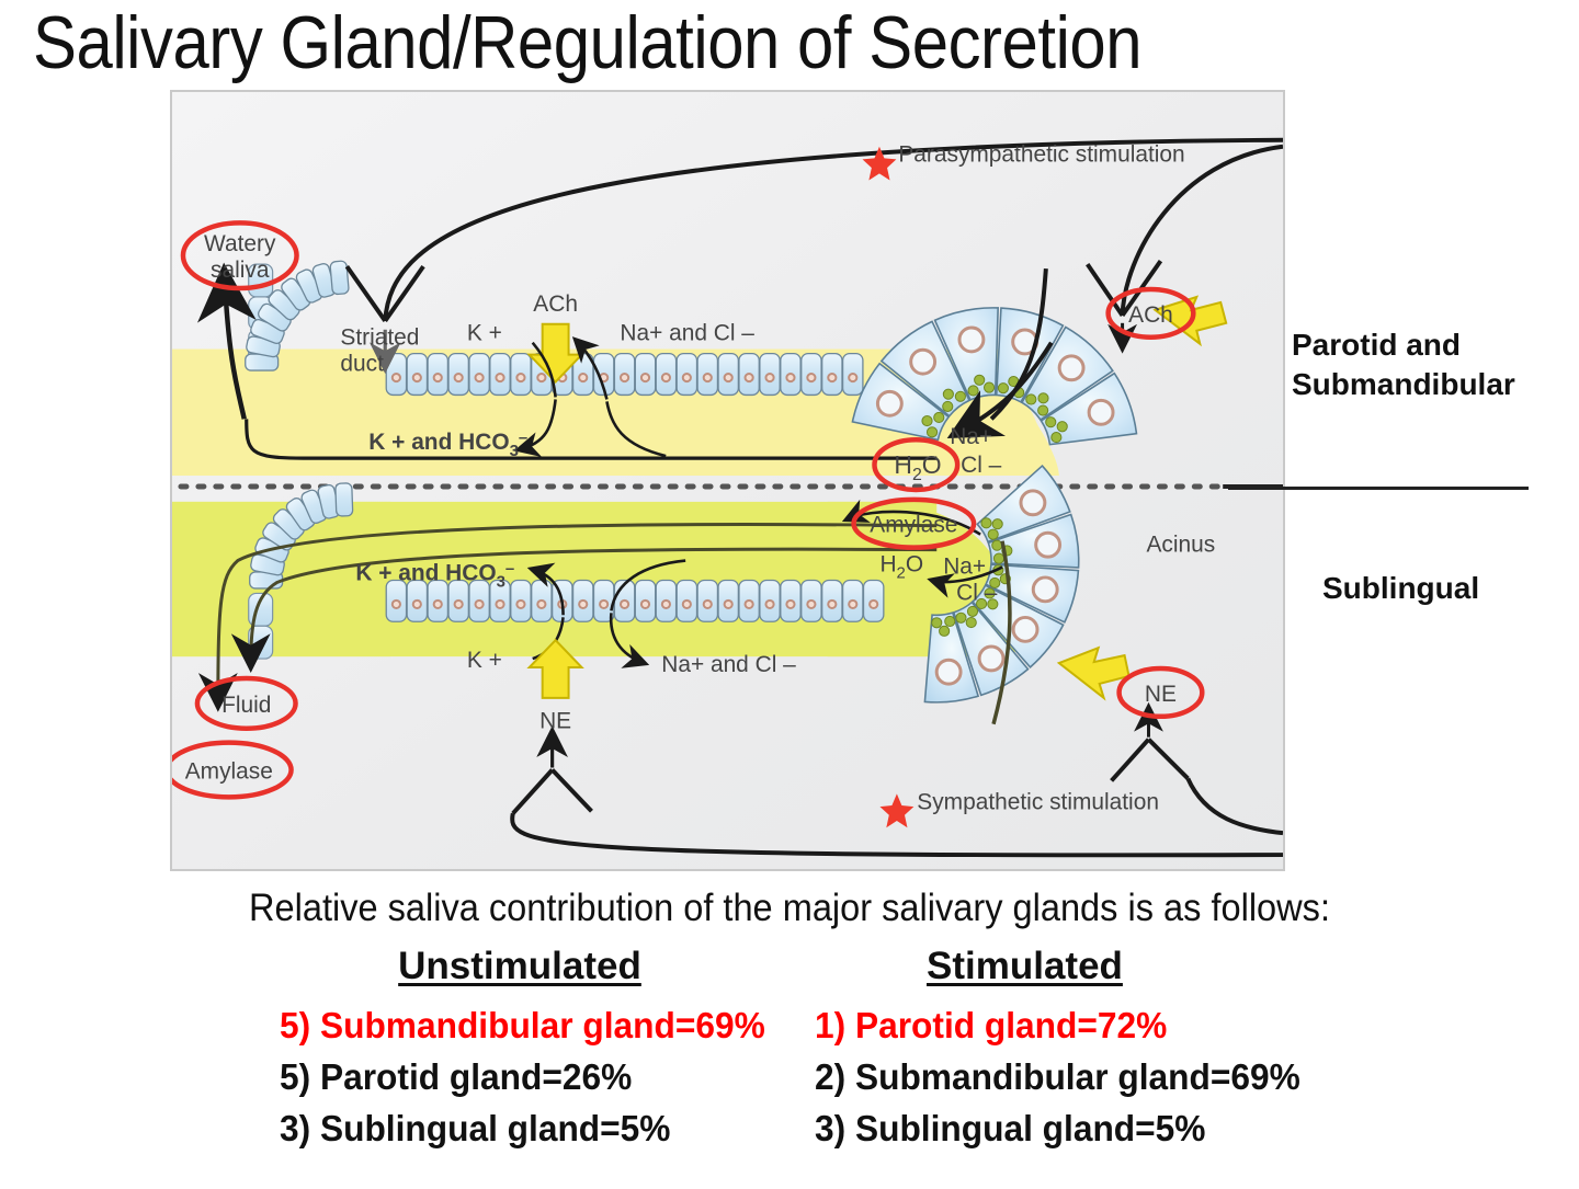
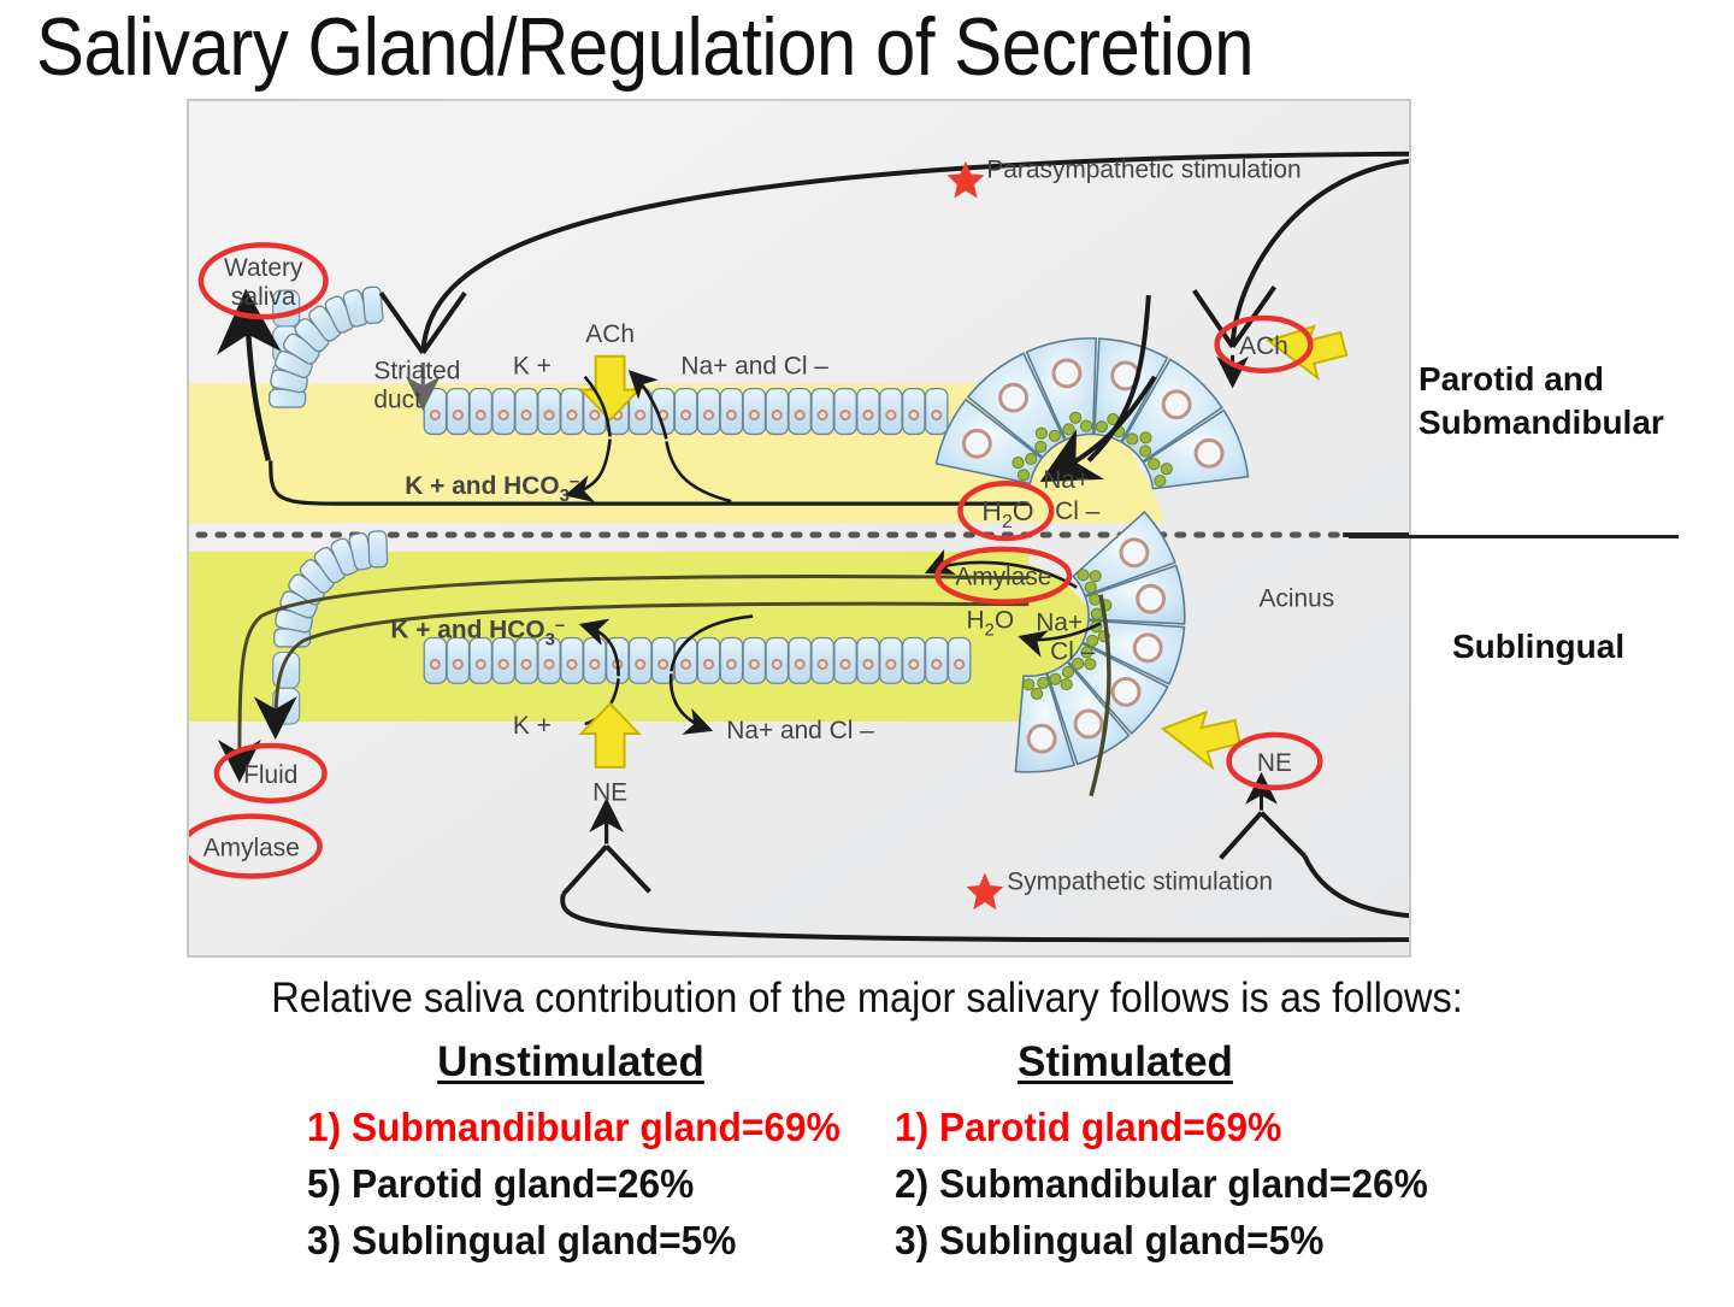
  Salivary Gland/Regulation of Secretion
  Parasympathetic stimulation
  Sympathetic stimulation
  Watery
  saliva
  Striated
  duct
  ACh
  ACh
  K +
  Na+ and Cl –
  K + and HCO3 –
  H2 O
  Na+
  Cl –
  Amylase
  H2O
  Na+
  Cl –
  Acinus
  K + and HCO3 –
  K +
  Na+ and Cl –
  NE
  NE
  Fluid
  Amylase
  Parotid and
  Submandibular
  Sublingual
- Relative saliva contribution of the major salivary glands is as follows:
+ Relative saliva contribution of the major salivary follows is as follows:
  Unstimulated
- 5) Submandibular gland=69%
+ 1) Submandibular gland=69%
  5) Parotid gland=26%
  3) Sublingual gland=5%
  Stimulated
- 1) Parotid gland=72%
+ 1) Parotid gland=69%
- 2) Submandibular gland=69%
+ 2) Submandibular gland=26%
  3) Sublingual gland=5%
